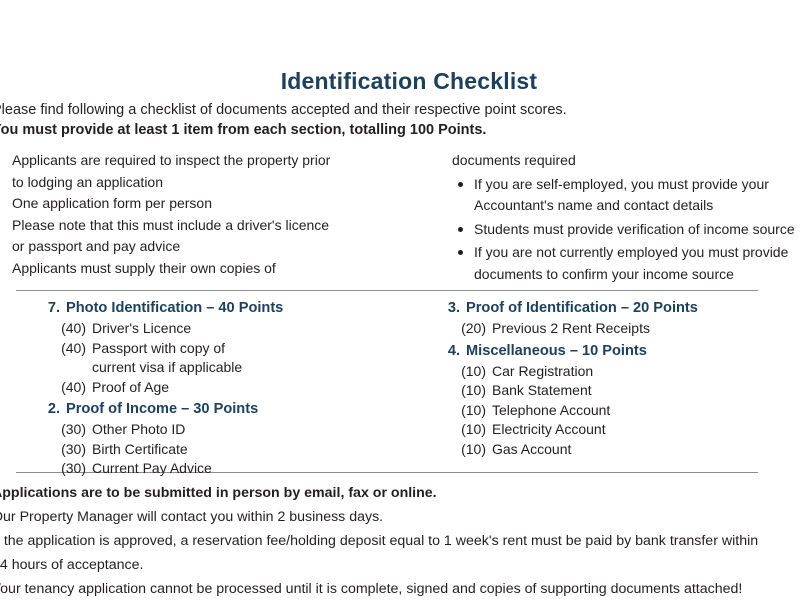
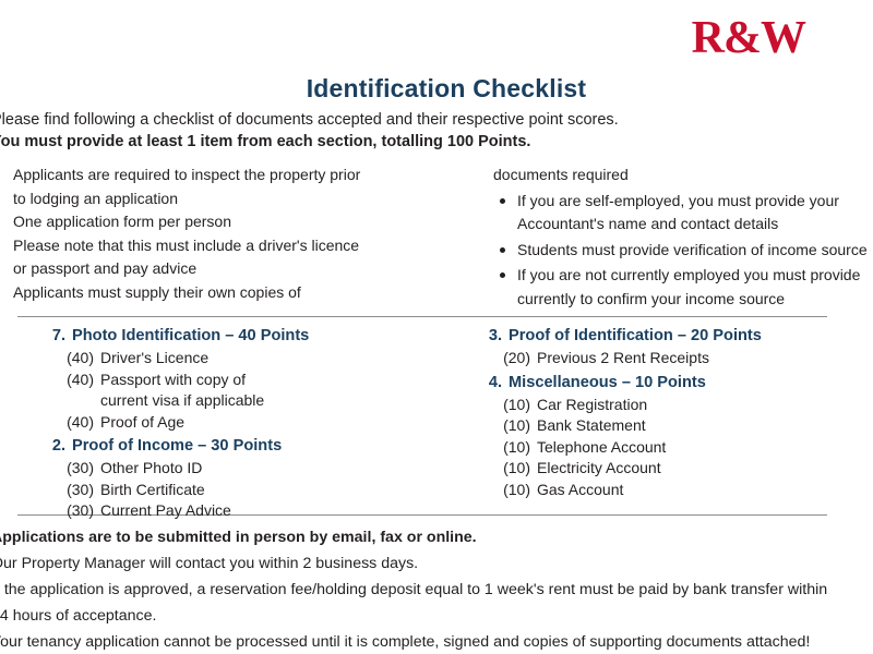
+ R&W
  Identification Checklist
  lease find following a checklist of documents accepted and their respective point scores.
  ou must provide at least 1 item from each section, totalling 100 Points.
  Applicants are required to inspect the property prior
  to lodging an application
  One application form per person
  Please note that this must include a driver's licence
  or passport and pay advice
  Applicants must supply their own copies of
  documents required
  If you are self-employed, you must provide your Accountant's name and contact details
  Students must provide verification of income source
- If you are not currently employed you must provide documents to confirm your income source
+ If you are not currently employed you must provide currently to confirm your income source
  7.
  Photo Identification – 40 Points
  (40)
  Driver's Licence
  (40)
  Passport with copy of
  current visa if applicable
  (40)
  Proof of Age
  2.
  Proof of Income – 30 Points
  (30)
  Other Photo ID
  (30)
  Birth Certificate
  (30)
  Current Pay Advice
  3.
  Proof of Identification – 20 Points
  (20)
  Previous 2 Rent Receipts
  4.
  Miscellaneous – 10 Points
  (10)
  Car Registration
  (10)
  Bank Statement
  (10)
  Telephone Account
  (10)
  Electricity Account
  (10)
  Gas Account
  pplications are to be submitted in person by email, fax or online.
  ur Property Manager will contact you within 2 business days.
  the application is approved, a reservation fee/holding deposit equal to 1 week's rent must be paid by bank transfer within
  4 hours of acceptance.
  our tenancy application cannot be processed until it is complete, signed and copies of supporting documents attached!
